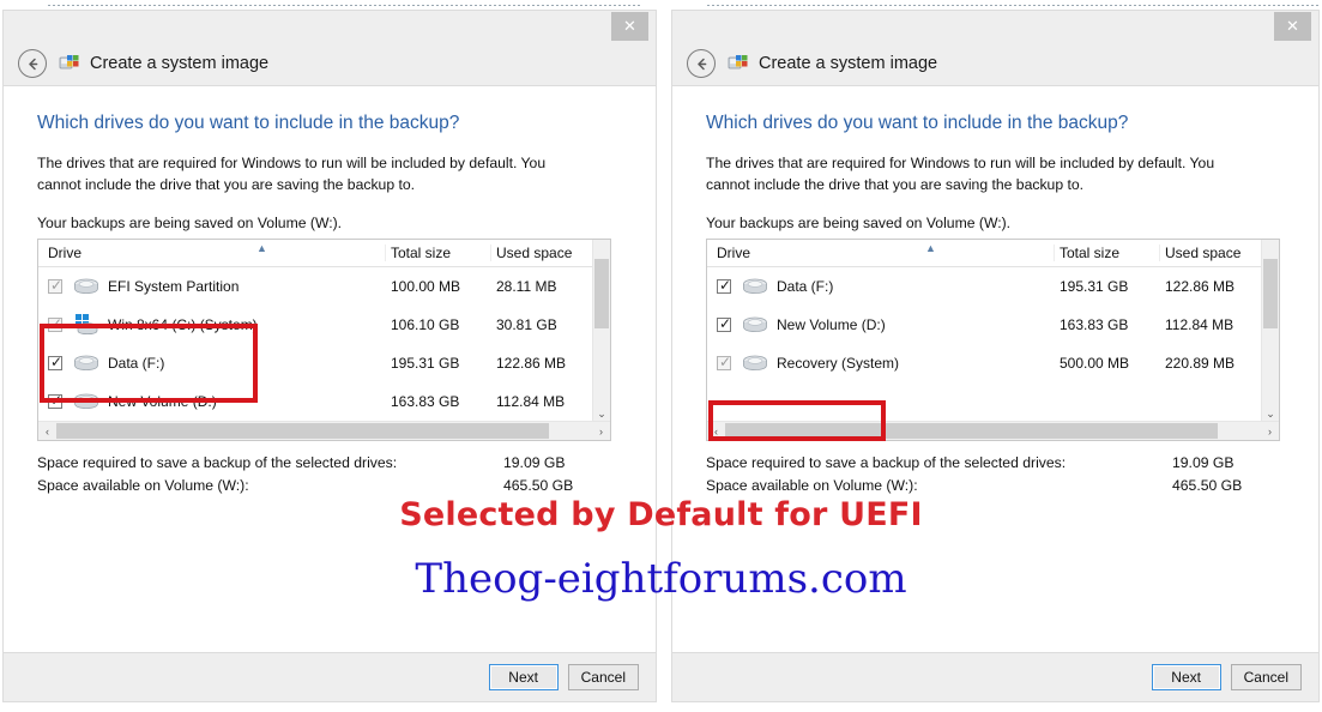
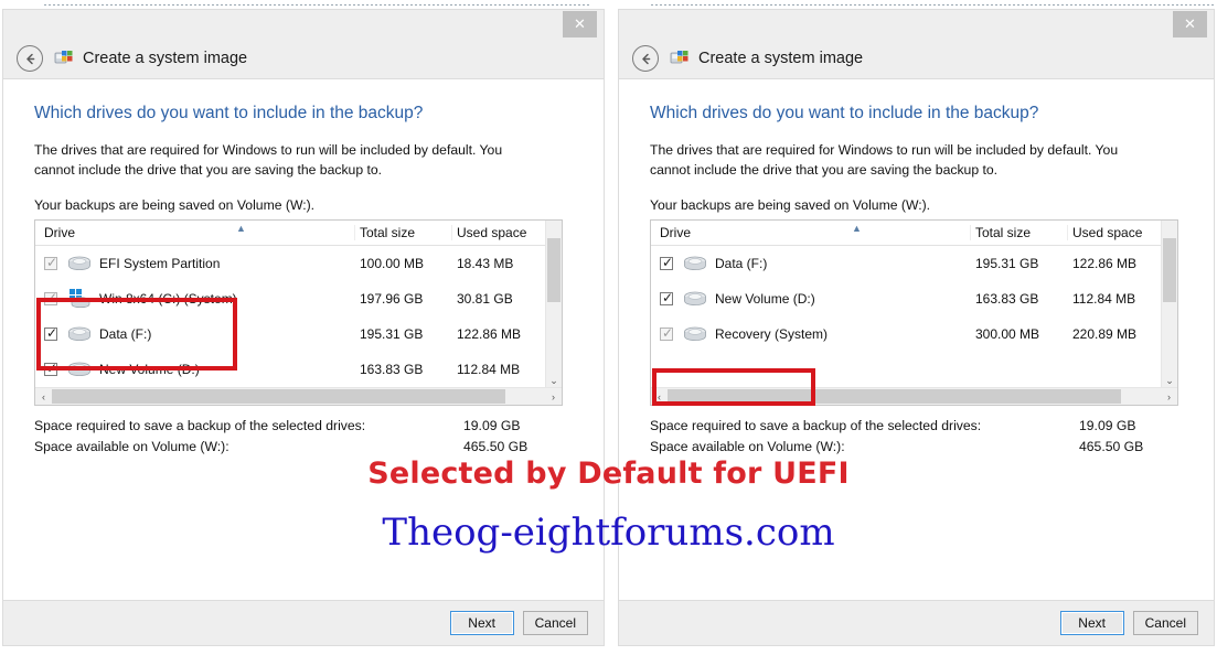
  ✕
  Create a system image
  Which drives do you want to include in the backup?
  The drives that are required for Windows to run will be included by default. You cannot include the drive that you are saving the backup to.
  Your backups are being saved on Volume (W:).
  Drive
  Total size
  Used space
  ▲
  ✓
  EFI System Partition
  100.00 MB
- 28.11 MB
+ 18.43 MB
  ✓
  Win 8x64 (C:) (System)
- 106.10 GB
+ 197.96 GB
  30.81 GB
  ✓
  Data (F:)
  195.31 GB
  122.86 MB
  ✓
  New Volume (D:)
  163.83 GB
  112.84 MB
  ⌄
  ‹
  ›
  Space required to save a backup of the selected drives:
  19.09 GB
  Space available on Volume (W:):
  465.50 GB
  Next
  Cancel
  ✕
  Create a system image
  Which drives do you want to include in the backup?
  The drives that are required for Windows to run will be included by default. You cannot include the drive that you are saving the backup to.
  Your backups are being saved on Volume (W:).
  Drive
  Total size
  Used space
  ▲
  ✓
  Data (F:)
  195.31 GB
  122.86 MB
  ✓
  New Volume (D:)
  163.83 GB
  112.84 MB
  ✓
  Recovery (System)
- 500.00 MB
+ 300.00 MB
  220.89 MB
  ⌄
  ‹
  ›
  Space required to save a backup of the selected drives:
  19.09 GB
  Space available on Volume (W:):
  465.50 GB
  Next
  Cancel
  Selected by Default for UEFI
  Theog-eightforums.com
